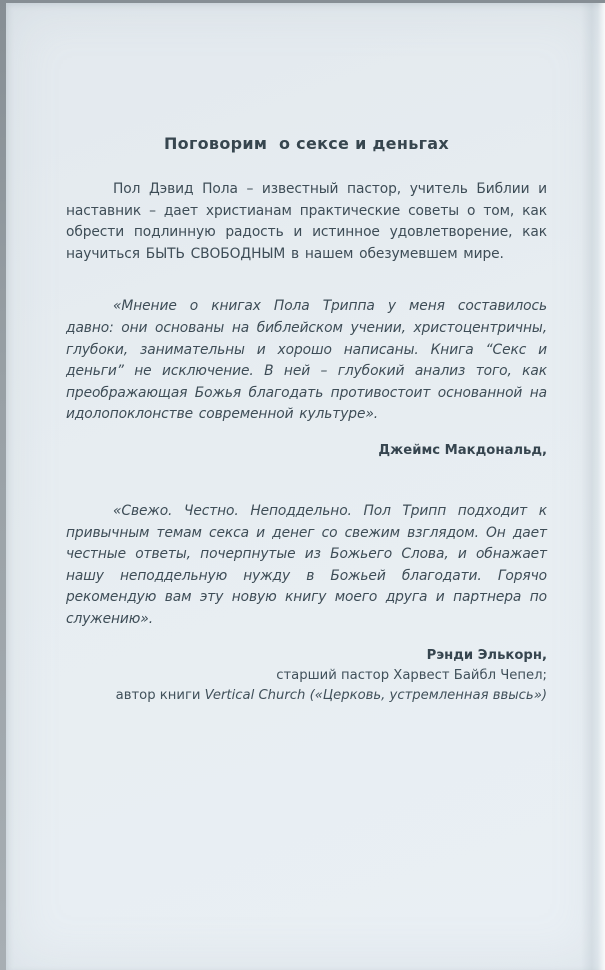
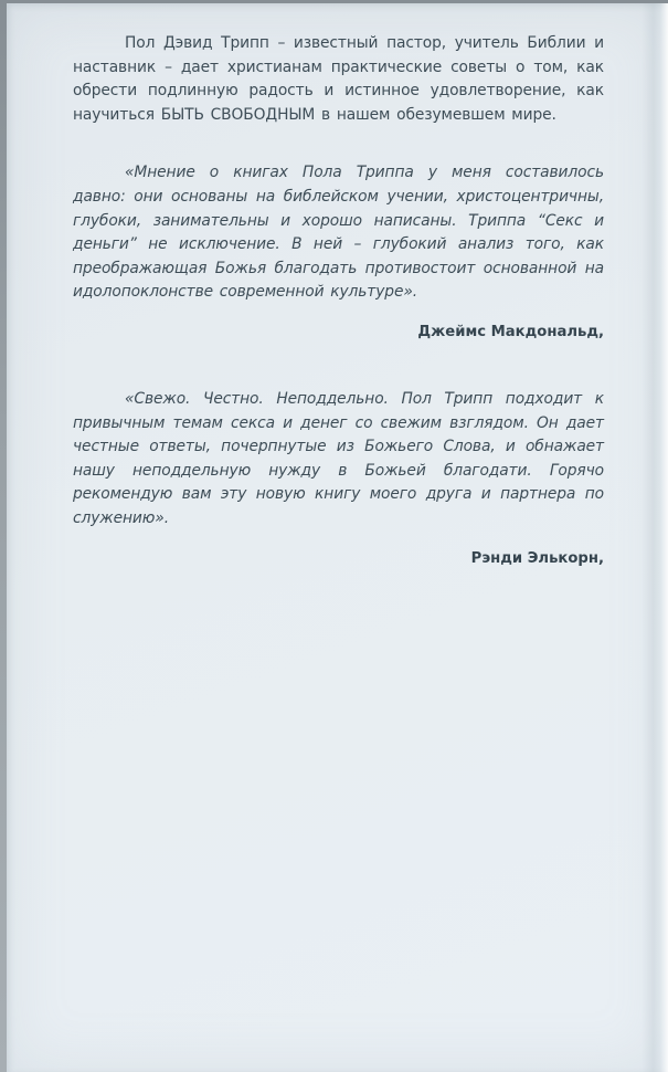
- Поговорим о сексе и деньгах
- Пол Дэвид Пола – известный пастор, учитель Библии и наставник – дает христианам практические советы о том, как обрести подлинную радость и истинное удовлетворение, как научиться БЫТЬ СВОБОДНЫМ в нашем обезумевшем мире.
+ Пол Дэвид Трипп – известный пастор, учитель Библии и наставник – дает христианам практические советы о том, как обрести подлинную радость и истинное удовлетворение, как научиться БЫТЬ СВОБОДНЫМ в нашем обезумевшем мире.
- «Мнение о книгах Пола Триппа у меня составилось давно: они основаны на библейском учении, христоцентричны, глубоки, занимательны и хорошо написаны. Книга “Секс и деньги” не исключение. В ней – глубокий анализ того, как преображающая Божья благодать противостоит основанной на идолопоклонстве современной культуре».
+ «Мнение о книгах Пола Триппа у меня составилось давно: они основаны на библейском учении, христоцентричны, глубоки, занимательны и хорошо написаны. Триппа “Секс и деньги” не исключение. В ней – глубокий анализ того, как преображающая Божья благодать противостоит основанной на идолопоклонстве современной культуре».
  Джеймс Макдональд,
  «Свежо. Честно. Неподдельно. Пол Трипп подходит к привычным темам секса и денег со свежим взглядом. Он дает честные ответы, почерпнутые из Божьего Слова, и обнажает нашу неподдельную нужду в Божьей благодати. Горячо рекомендую вам эту новую книгу моего друга и партнера по служению».
  Рэнди Элькорн,
- старший пастор Харвест Байбл Чепел;
- автор книги Vertical Church («Церковь, устремленная ввысь»)
